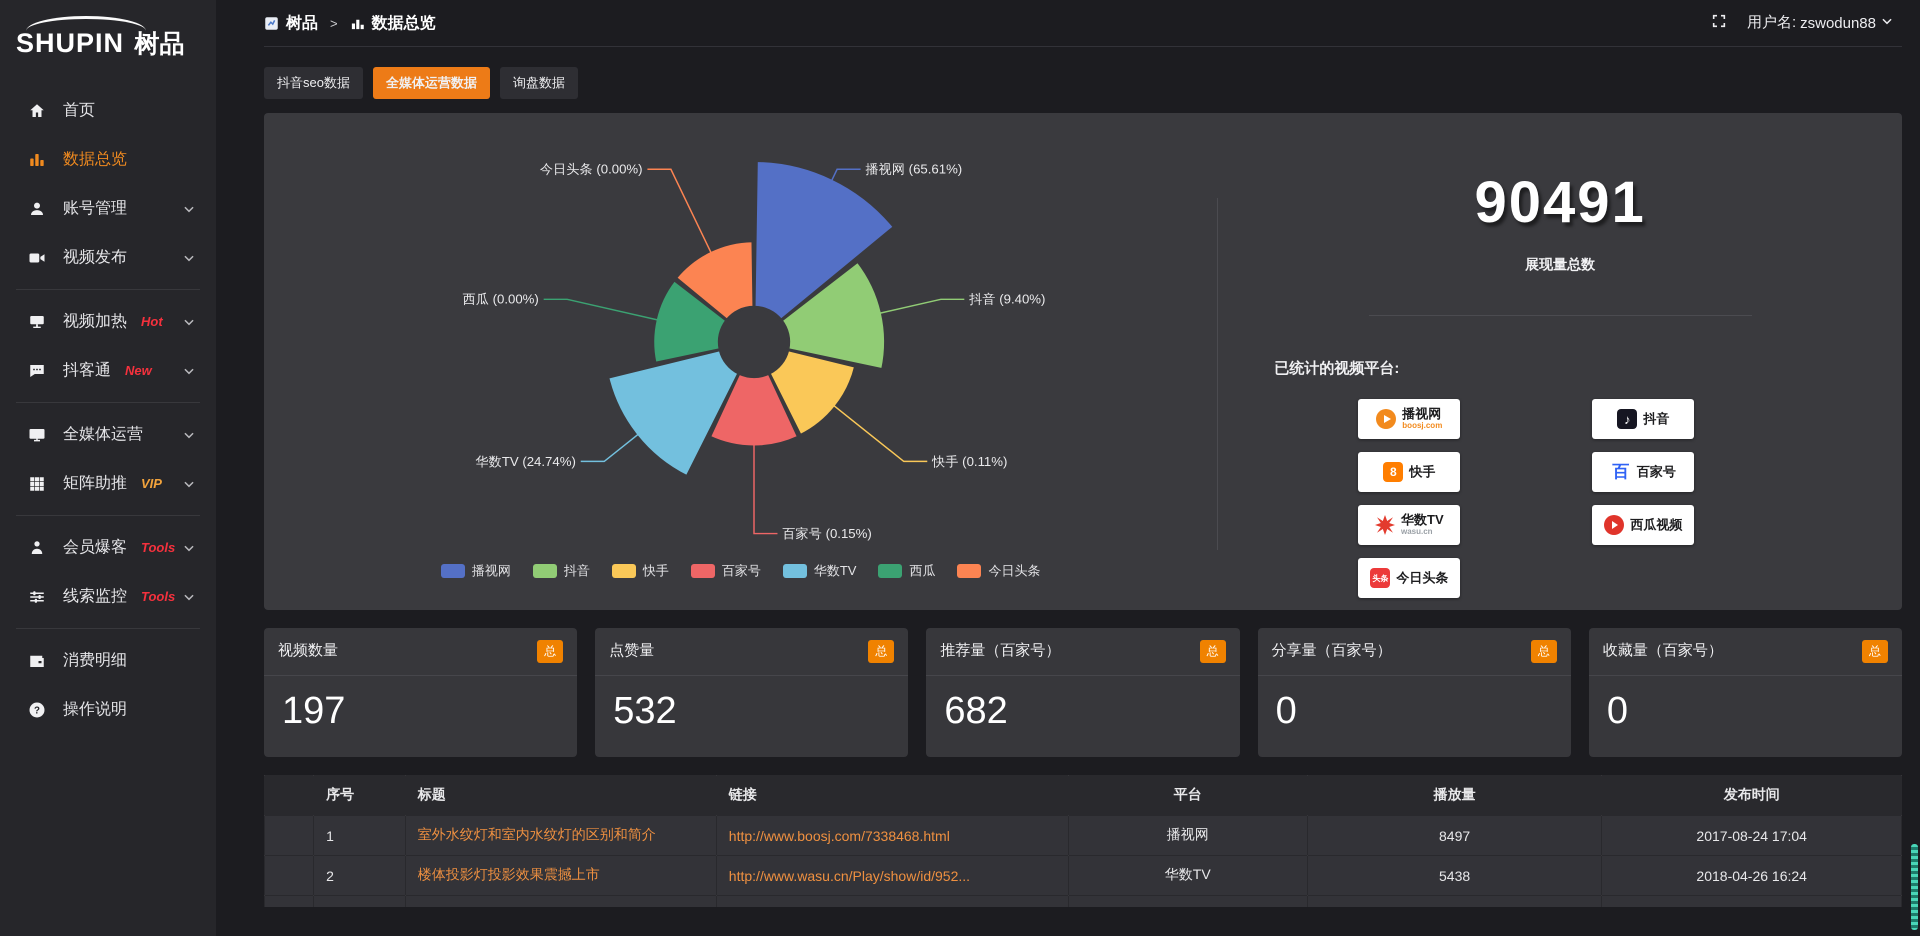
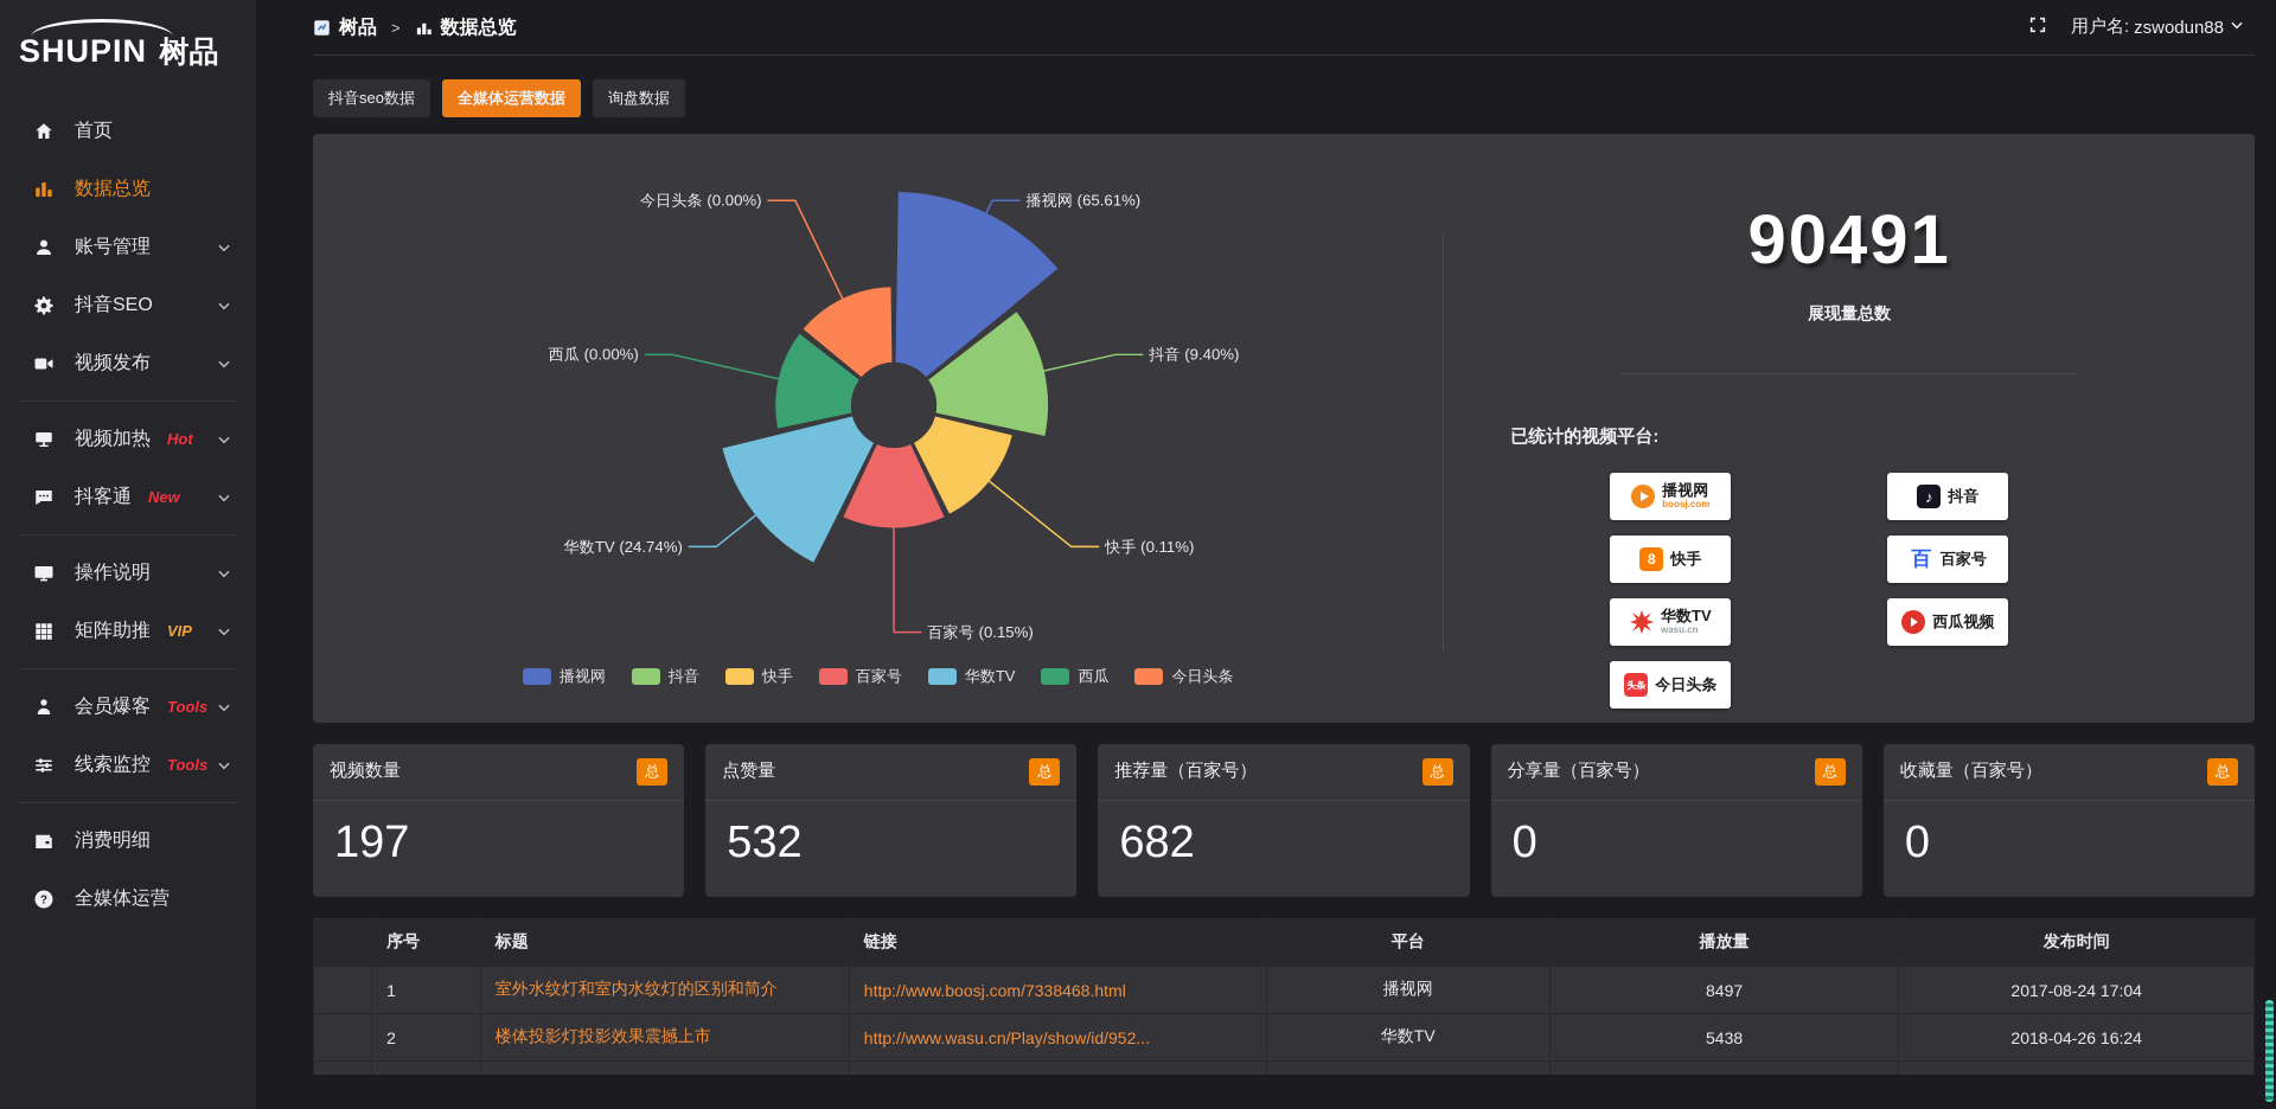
  SHUPIN 树品
  首页
  数据总览
  账号管理
+ 抖音SEO
  视频发布
  视频加热
  Hot
  抖客通
  New
- 全媒体运营
+ 操作说明
  矩阵助推
  VIP
  会员爆客
  Tools
  线索监控
  Tools
  消费明细
  ?
- 操作说明
+ 全媒体运营
  树品
  >
  数据总览
  用户名:
  zswodun88
  抖音seo数据
  全媒体运营数据
  询盘数据
  播视网 (65.61%)
  抖音 (9.40%)
  快手 (0.11%)
  百家号 (0.15%)
  华数TV (24.74%)
  西瓜 (0.00%)
  今日头条 (0.00%)
  播视网
  抖音
  快手
  百家号
  华数TV
  西瓜
  今日头条
  90491
  展现量总数
  已统计的视频平台:
  播视网
  boosj.com
  8
  快手
  华数TV
  wasu.cn
  头条
  今日头条
  ♪
  抖音
  百
  百家号
  西瓜视频
  视频数量
  总
  197
  点赞量
  总
  532
  推荐量（百家号）
  总
  682
  分享量（百家号）
  总
  0
  收藏量（百家号）
  总
  0
  	序号	标题	链接	平台	播放量	发布时间
  	1	室外水纹灯和室内水纹灯的区别和简介	http://www.boosj.com/7338468.html	播视网	8497	2017-08-24 17:04
  	2	楼体投影灯投影效果震撼上市	http://www.wasu.cn/Play/show/id/952...	华数TV	5438	2018-04-26 16:24
